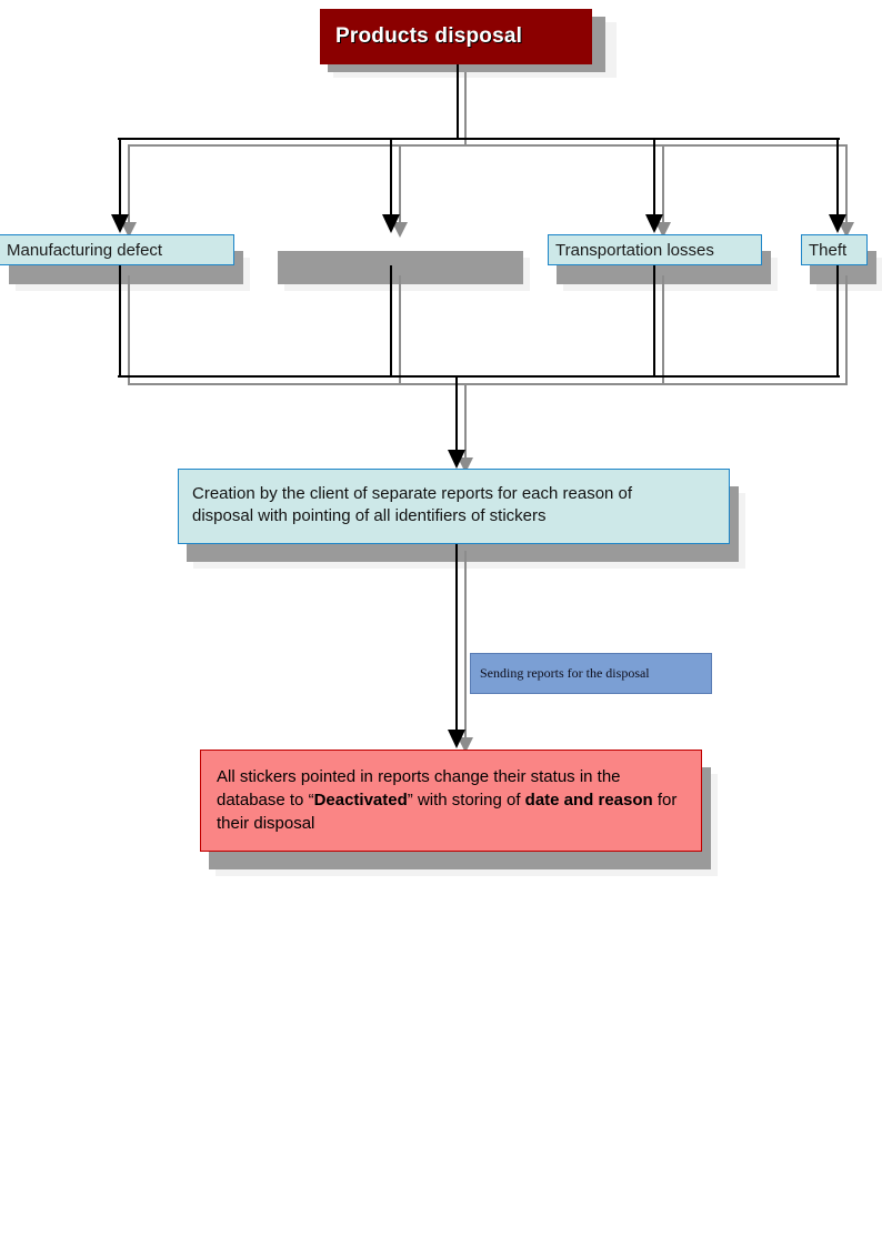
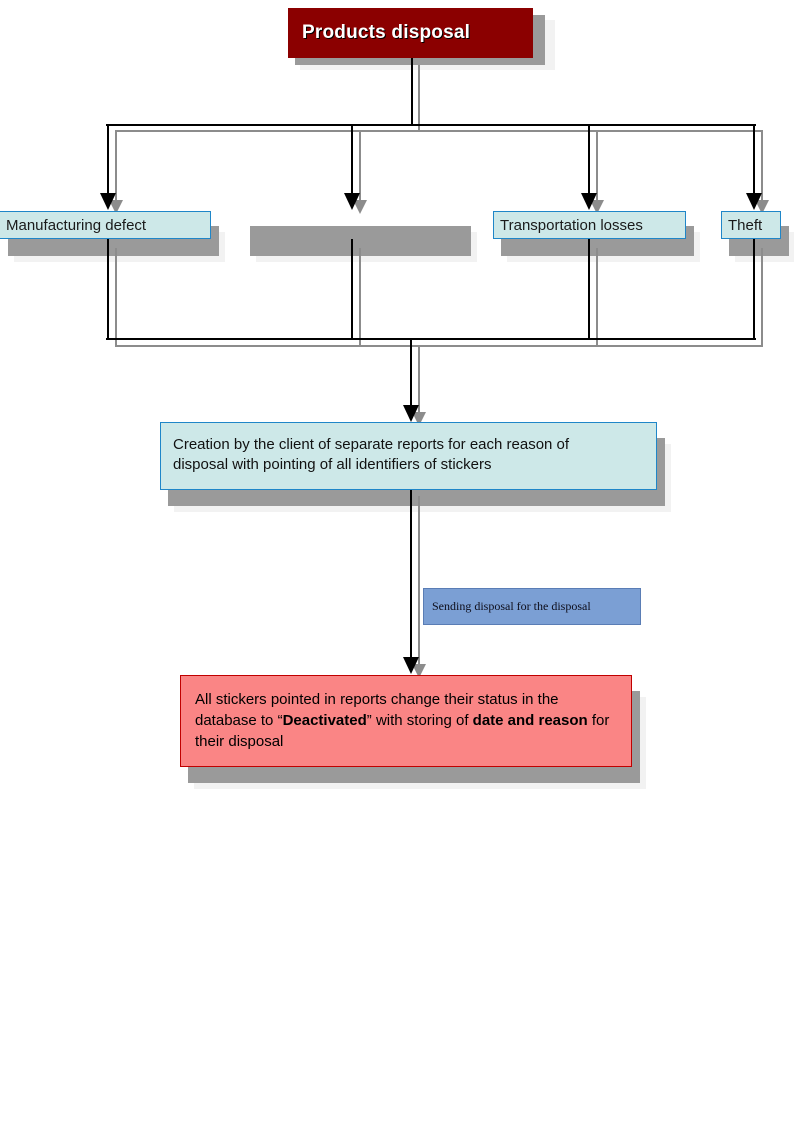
  Products disposal
  Manufacturing defect
  Transportation losses
  Theft
  Creation by the client of separate reports for each reason of
  disposal with pointing of all identifiers of stickers
- Sending reports for the disposal
+ Sending disposal for the disposal
  All stickers pointed in reports change their status in the database to “Deactivated” with storing of date and reason for their disposal
